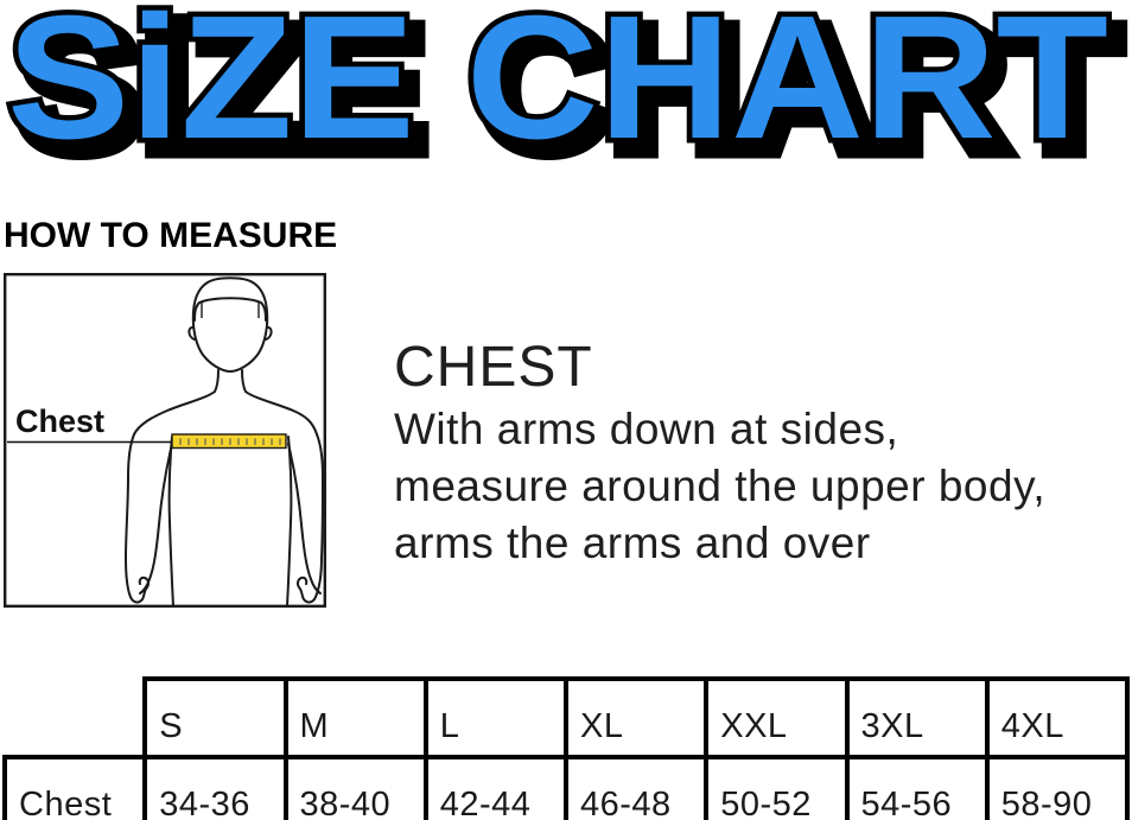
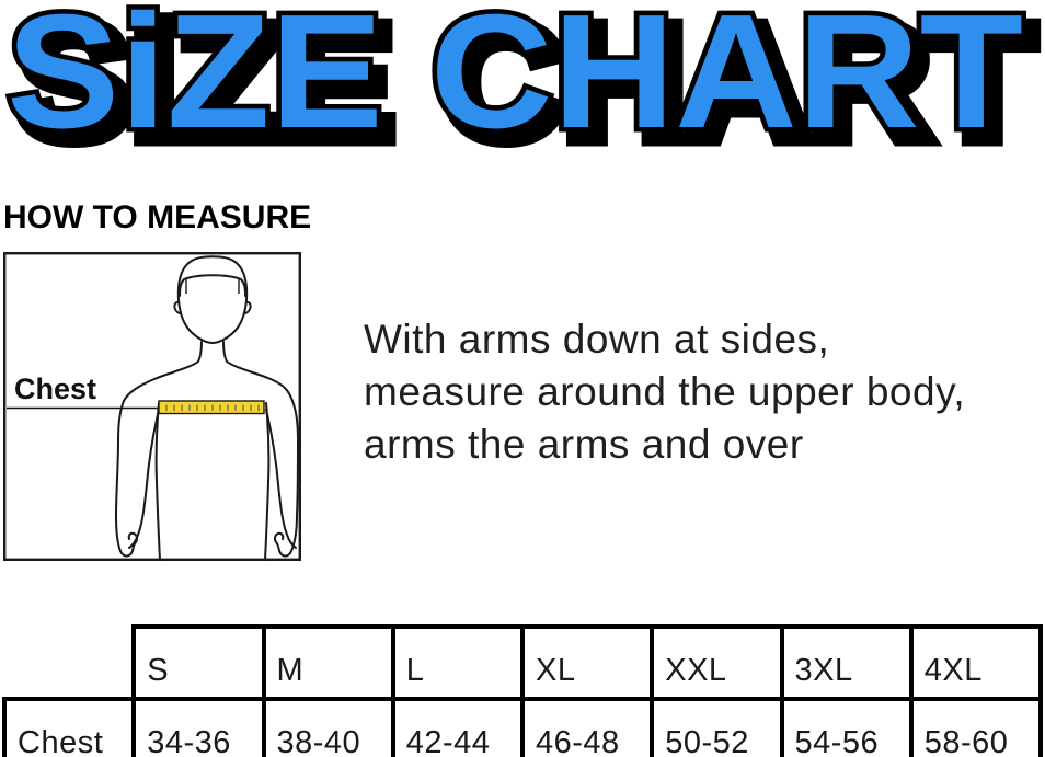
  SiZE CHART
  HOW TO MEASURE
  Chest
- CHEST
  With arms down at sides,
  measure around the upper body,
  arms the arms and over
  	S	M	L	XL	XXL	3XL	4XL
- Chest	34-36	38-40	42-44	46-48	50-52	54-56	58-90
+ Chest	34-36	38-40	42-44	46-48	50-52	54-56	58-60
